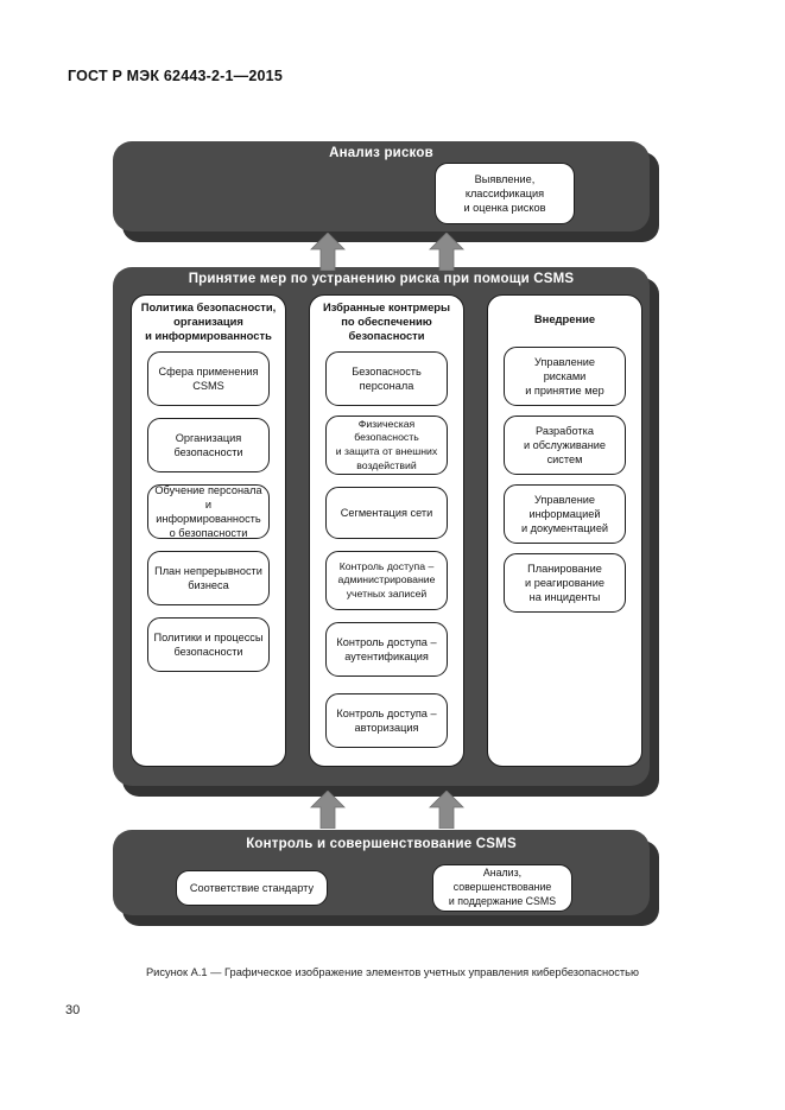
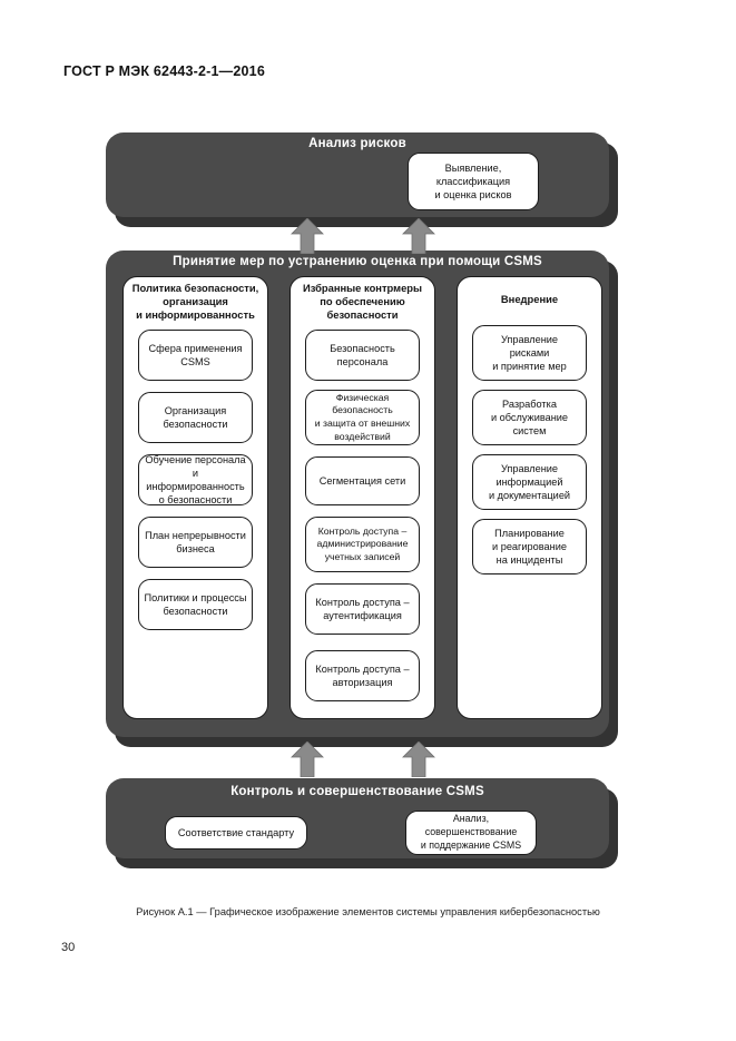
- ГОСТ Р МЭК 62443-2-1—2015
+ ГОСТ Р МЭК 62443-2-1—2016
  Анализ рисков
  Выявление,
  классификация
  и оценка рисков
- Принятие мер по устранению риска при помощи CSMS
+ Принятие мер по устранению оценка при помощи CSMS
  Политика безопасности,
  организация
  и информированность
  Сфера применения
  CSMS
  Организация
  безопасности
  Обучение персонала
  и информированность
  о безопасности
  План непрерывности
  бизнеса
  Политики и процессы
  безопасности
  Избранные контрмеры
  по обеспечению
  безопасности
  Безопасность
  персонала
  Физическая
  безопасность
  и защита от внешних
  воздействий
  Сегментация сети
  Контроль доступа –
  администрирование
  учетных записей
  Контроль доступа –
  аутентификация
  Контроль доступа –
  авторизация
  Внедрение
  Управление
  рисками
  и принятие мер
  Разработка
  и обслуживание
  систем
  Управление
  информацией
  и документацией
  Планирование
  и реагирование
  на инциденты
  Контроль и совершенствование CSMS
  Соответствие стандарту
  Анализ,
  совершенствование
  и поддержание CSMS
- Рисунок А.1 — Графическое изображение элементов учетных управления кибербезопасностью
+ Рисунок А.1 — Графическое изображение элементов системы управления кибербезопасностью
  30
